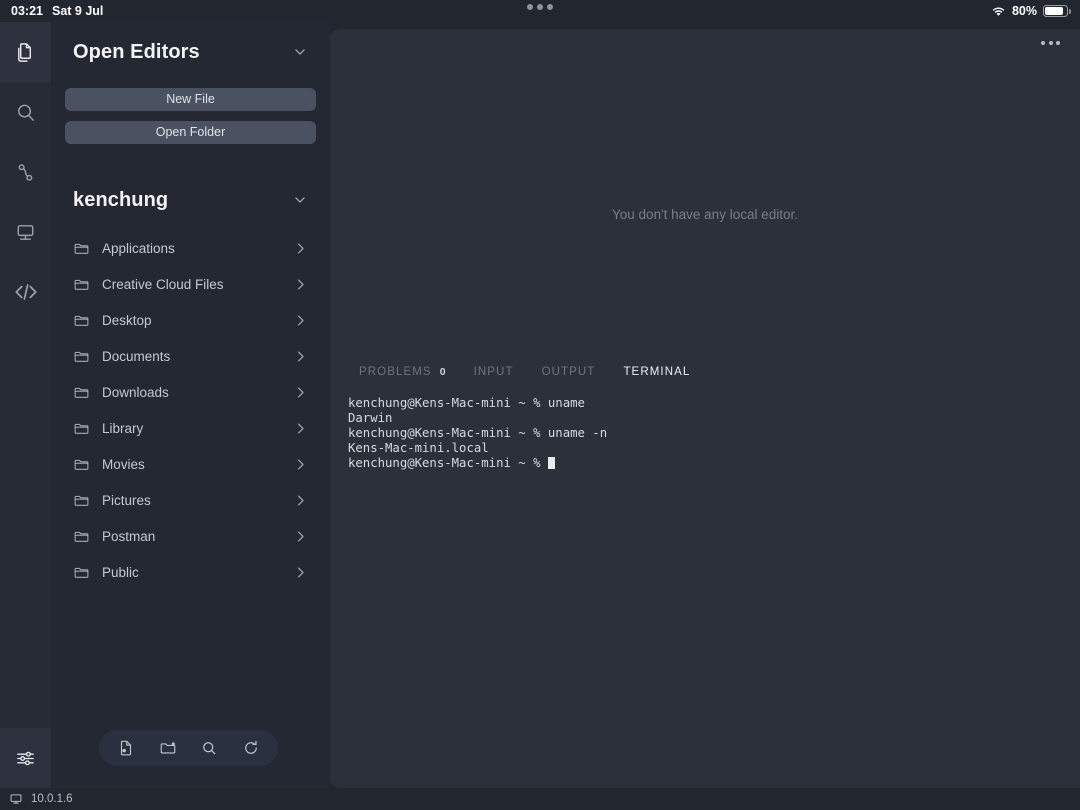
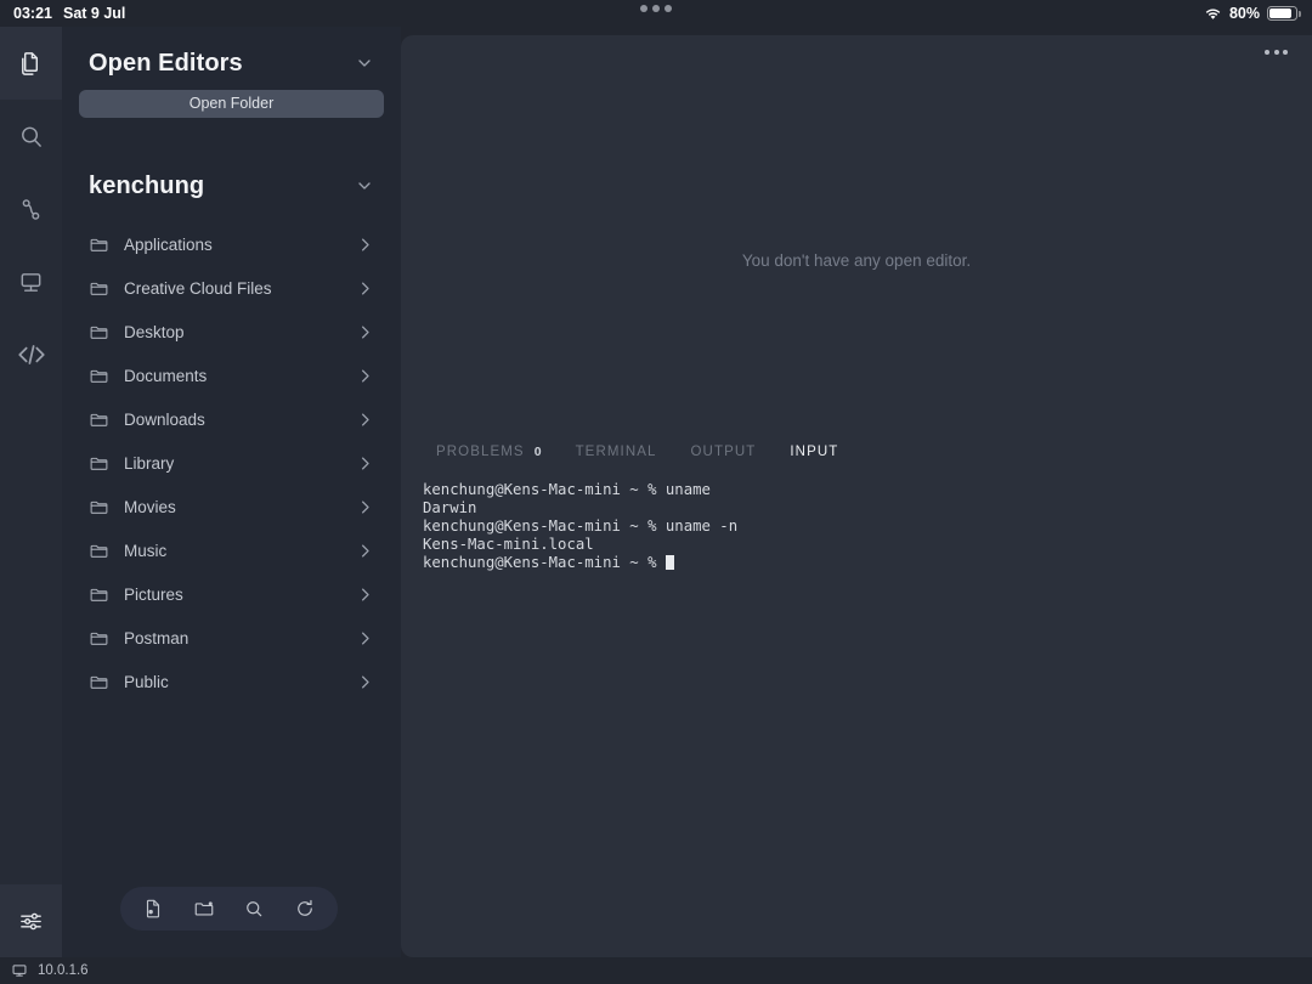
  03:21
  Sat 9 Jul
  80%
  Open Editors
- New File
  Open Folder
  kenchung
  Applications
  Creative Cloud Files
  Desktop
  Documents
  Downloads
  Library
  Movies
+ Music
  Pictures
  Postman
  Public
- You don't have any local editor.
+ You don't have any open editor.
  PROBLEMS
  0
- INPUT
+ TERMINAL
  OUTPUT
- TERMINAL
+ INPUT
  kenchung@Kens-Mac-mini ~ % uname
  Darwin
  kenchung@Kens-Mac-mini ~ % uname -n
  Kens-Mac-mini.local
  kenchung@Kens-Mac-mini ~ %
  10.0.1.6
